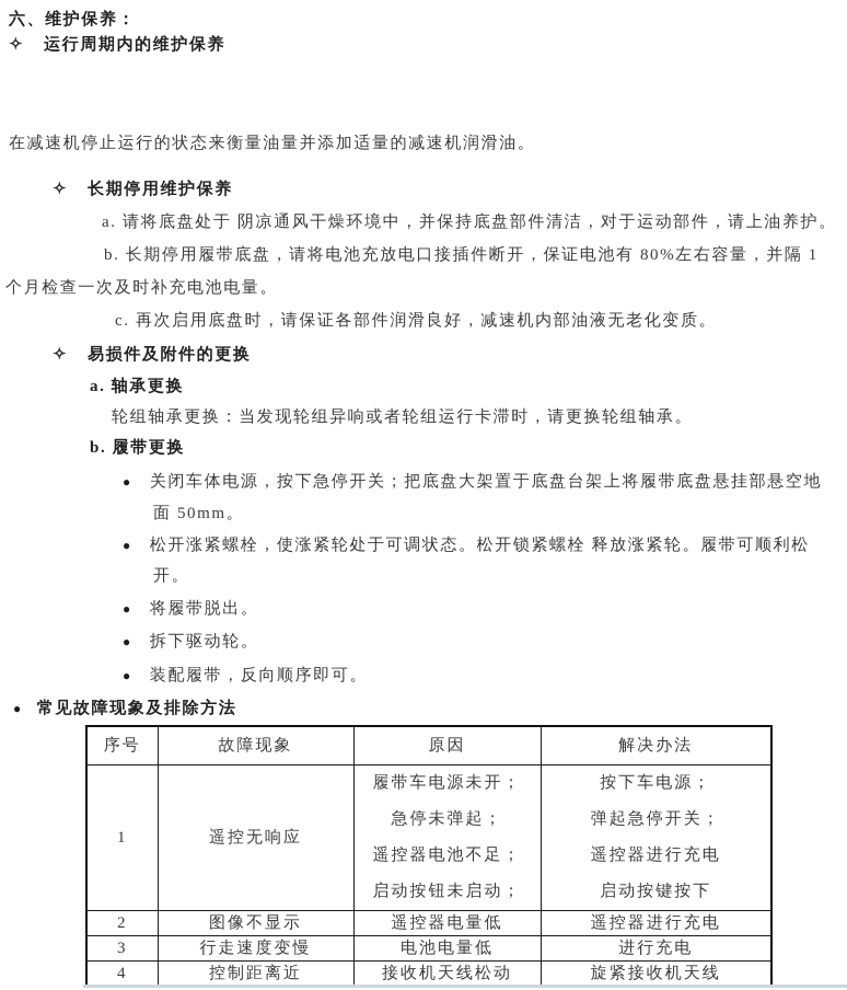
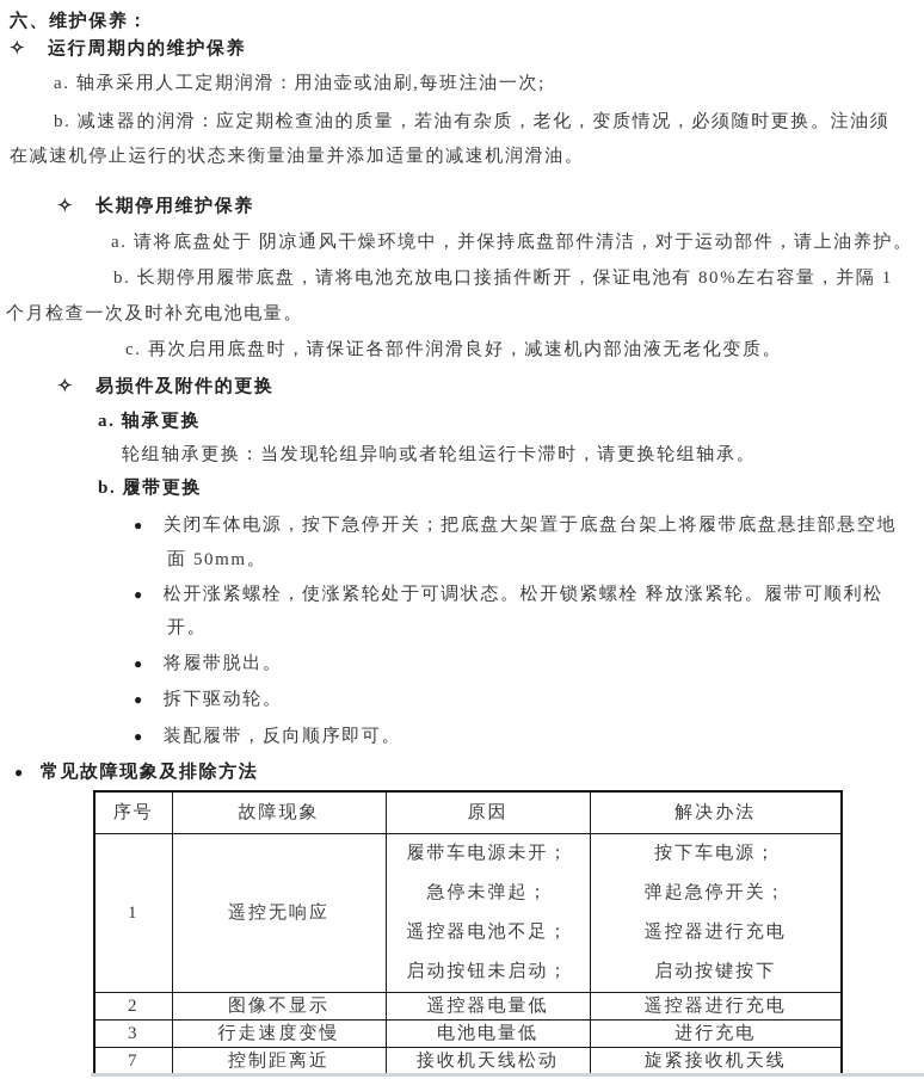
  六、维护保养：
  ✧
  运行周期内的维护保养
+ a. 轴承采用人工定期润滑：用油壶或油刷,每班注油一次;
+ b. 减速器的润滑：应定期检查油的质量，若油有杂质，老化，变质情况，必须随时更换。注油须
  在减速机停止运行的状态来衡量油量并添加适量的减速机润滑油。
  ✧
  长期停用维护保养
  a. 请将底盘处于 阴凉通风干燥环境中，并保持底盘部件清洁，对于运动部件，请上油养护。
  b. 长期停用履带底盘，请将电池充放电口接插件断开，保证电池有 80%左右容量，并隔 1
  个月检查一次及时补充电池电量。
  c. 再次启用底盘时，请保证各部件润滑良好，减速机内部油液无老化变质。
  ✧
  易损件及附件的更换
  a. 轴承更换
  轮组轴承更换：当发现轮组异响或者轮组运行卡滞时，请更换轮组轴承。
  b. 履带更换
  ●
  关闭车体电源，按下急停开关；把底盘大架置于底盘台架上将履带底盘悬挂部悬空地
  面 50mm。
  ●
  松开涨紧螺栓，使涨紧轮处于可调状态。松开锁紧螺栓 释放涨紧轮。履带可顺利松
  开。
  ●
  将履带脱出。
  ●
  拆下驱动轮。
  ●
  装配履带，反向顺序即可。
  ●
  常见故障现象及排除方法
  序号	故障现象	原因	解决办法
  1	遥控无响应	履带车电源未开； 急停未弹起； 遥控器电池不足； 启动按钮未启动；	按下车电源； 弹起急停开关； 遥控器进行充电 启动按键按下
  2	图像不显示	遥控器电量低	遥控器进行充电
  3	行走速度变慢	电池电量低	进行充电
- 4	控制距离近	接收机天线松动	旋紧接收机天线
+ 7	控制距离近	接收机天线松动	旋紧接收机天线
